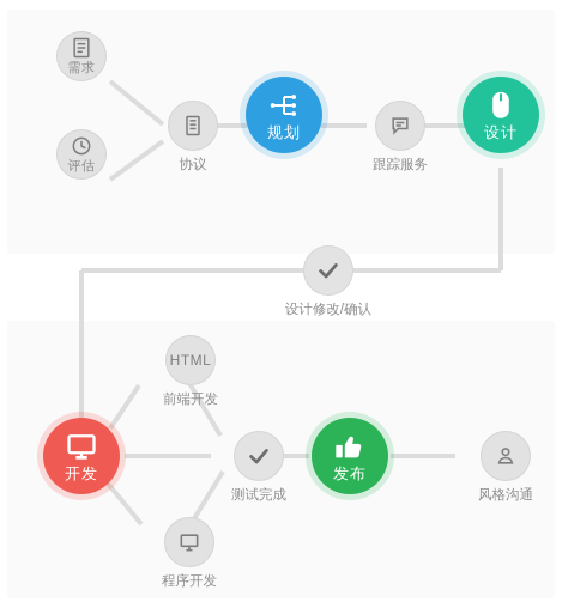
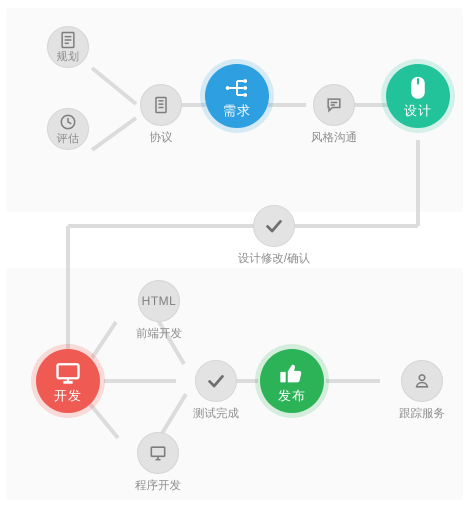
- 需求
+ 规划
  评估
  协议
- 规划
+ 需求
- 跟踪服务
+ 风格沟通
  设计
  设计修改/确认
  HTML
  前端开发
  开发
  程序开发
  测试完成
  发布
- 风格沟通
+ 跟踪服务
